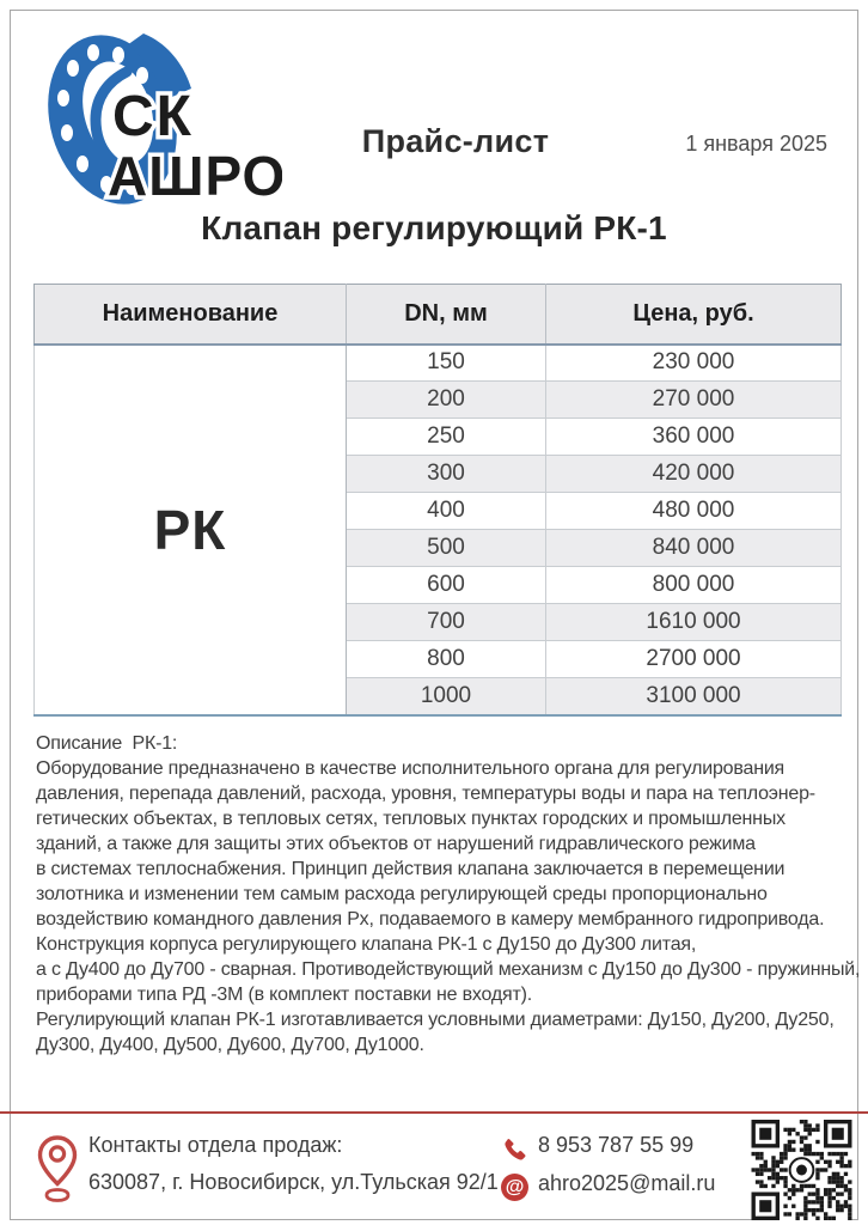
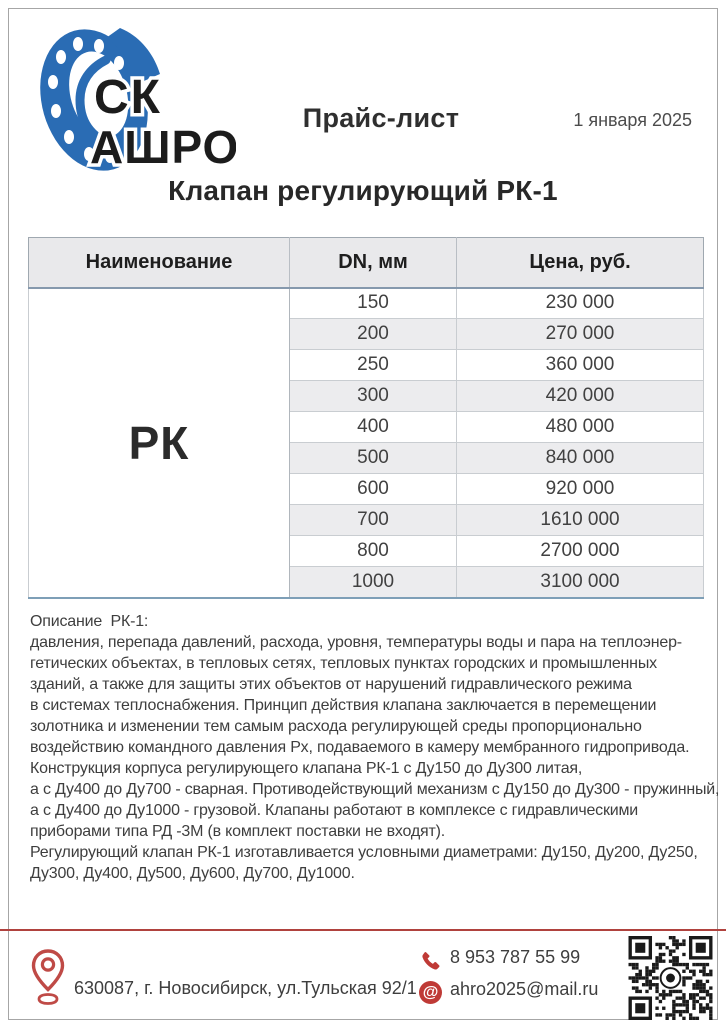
  СК
  АШРО
  Прайс-лист
  1 января 2025
  Клапан регулирующий РК-1
  Наименование	DN, мм	Цена, руб.
  РК	150	230 000
  200	270 000
  250	360 000
  300	420 000
  400	480 000
  500	840 000
- 600	800 000
+ 600	920 000
  700	1610 000
  800	2700 000
  1000	3100 000
  Описание РК-1:
- Оборудование предназначено в качестве исполнительного органа для регулирования
  давления, перепада давлений, расхода, уровня, температуры воды и пара на теплоэнер-
  гетических объектах, в тепловых сетях, тепловых пунктах городских и промышленных
  зданий, а также для защиты этих объектов от нарушений гидравлического режима
  в системах теплоснабжения. Принцип действия клапана заключается в перемещении
  золотника и изменении тем самым расхода регулирующей среды пропорционально
  воздействию командного давления Рх, подаваемого в камеру мембранного гидропривода.
  Конструкция корпуса регулирующего клапана РК-1 с Ду150 до Ду300 литая,
  а с Ду400 до Ду700 - сварная. Противодействующий механизм с Ду150 до Ду300 - пружинный,
+ а с Ду400 до Ду1000 - грузовой. Клапаны работают в комплексе с гидравлическими
  приборами типа РД -3М (в комплект поставки не входят).
  Регулирующий клапан РК-1 изготавливается условными диаметрами: Ду150, Ду200, Ду250,
  Ду300, Ду400, Ду500, Ду600, Ду700, Ду1000.
- Контакты отдела продаж:
  630087, г. Новосибирск, ул.Тульская 92/1
  8 953 787 55 99
  @
  ahro2025@mail.ru
